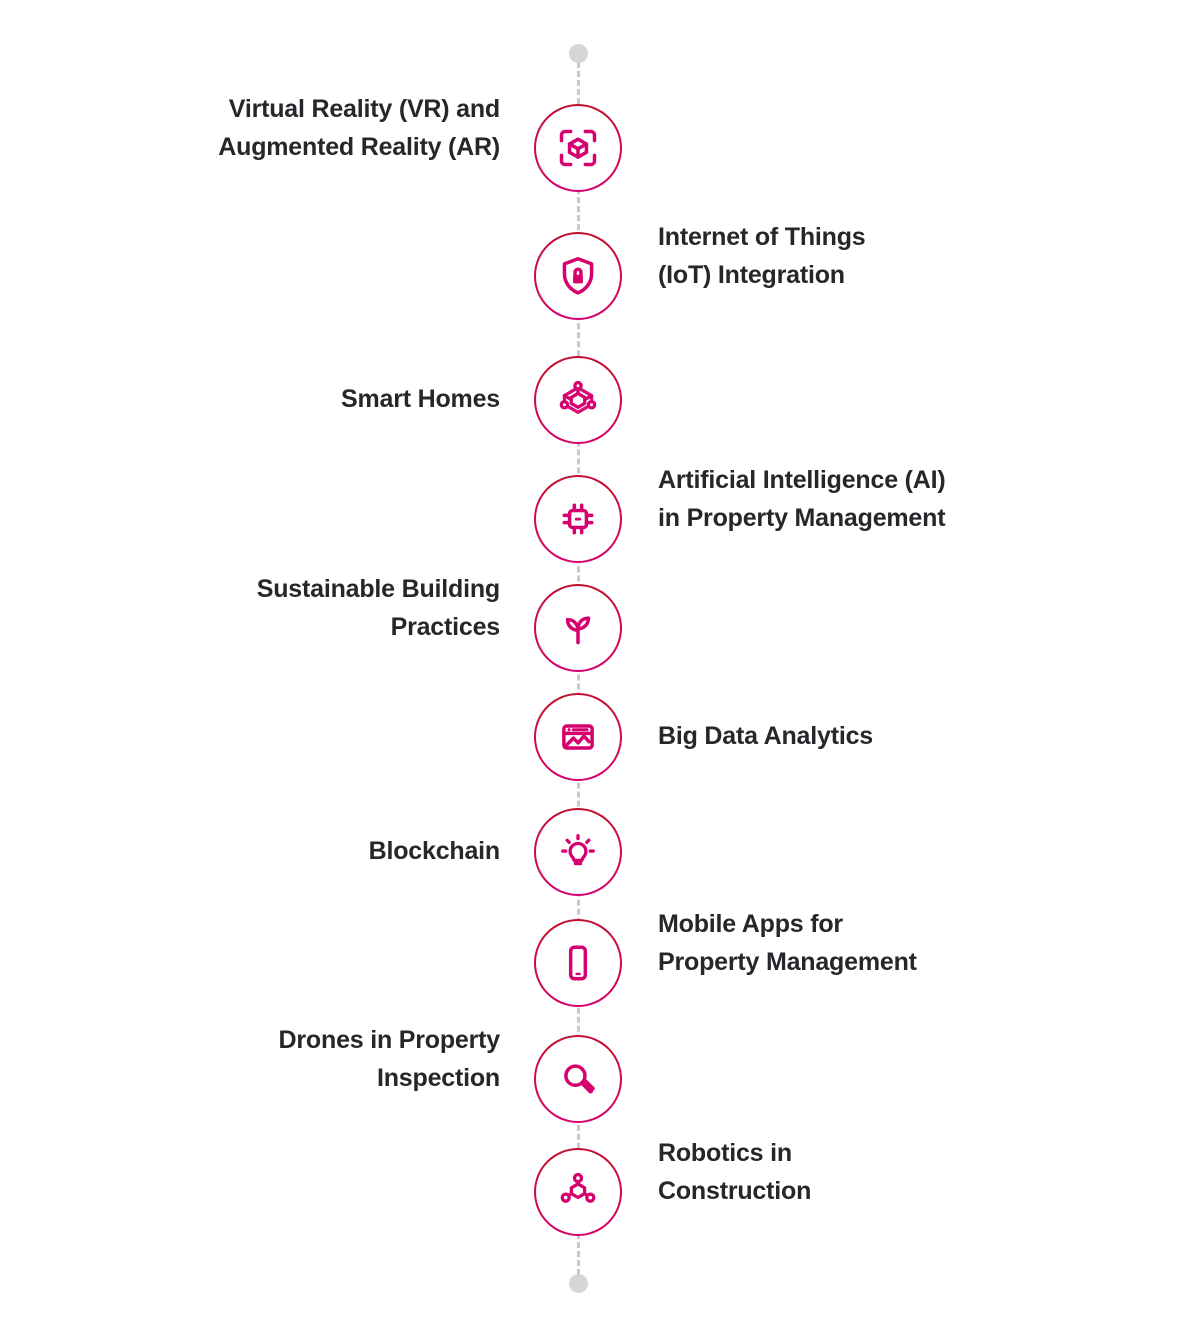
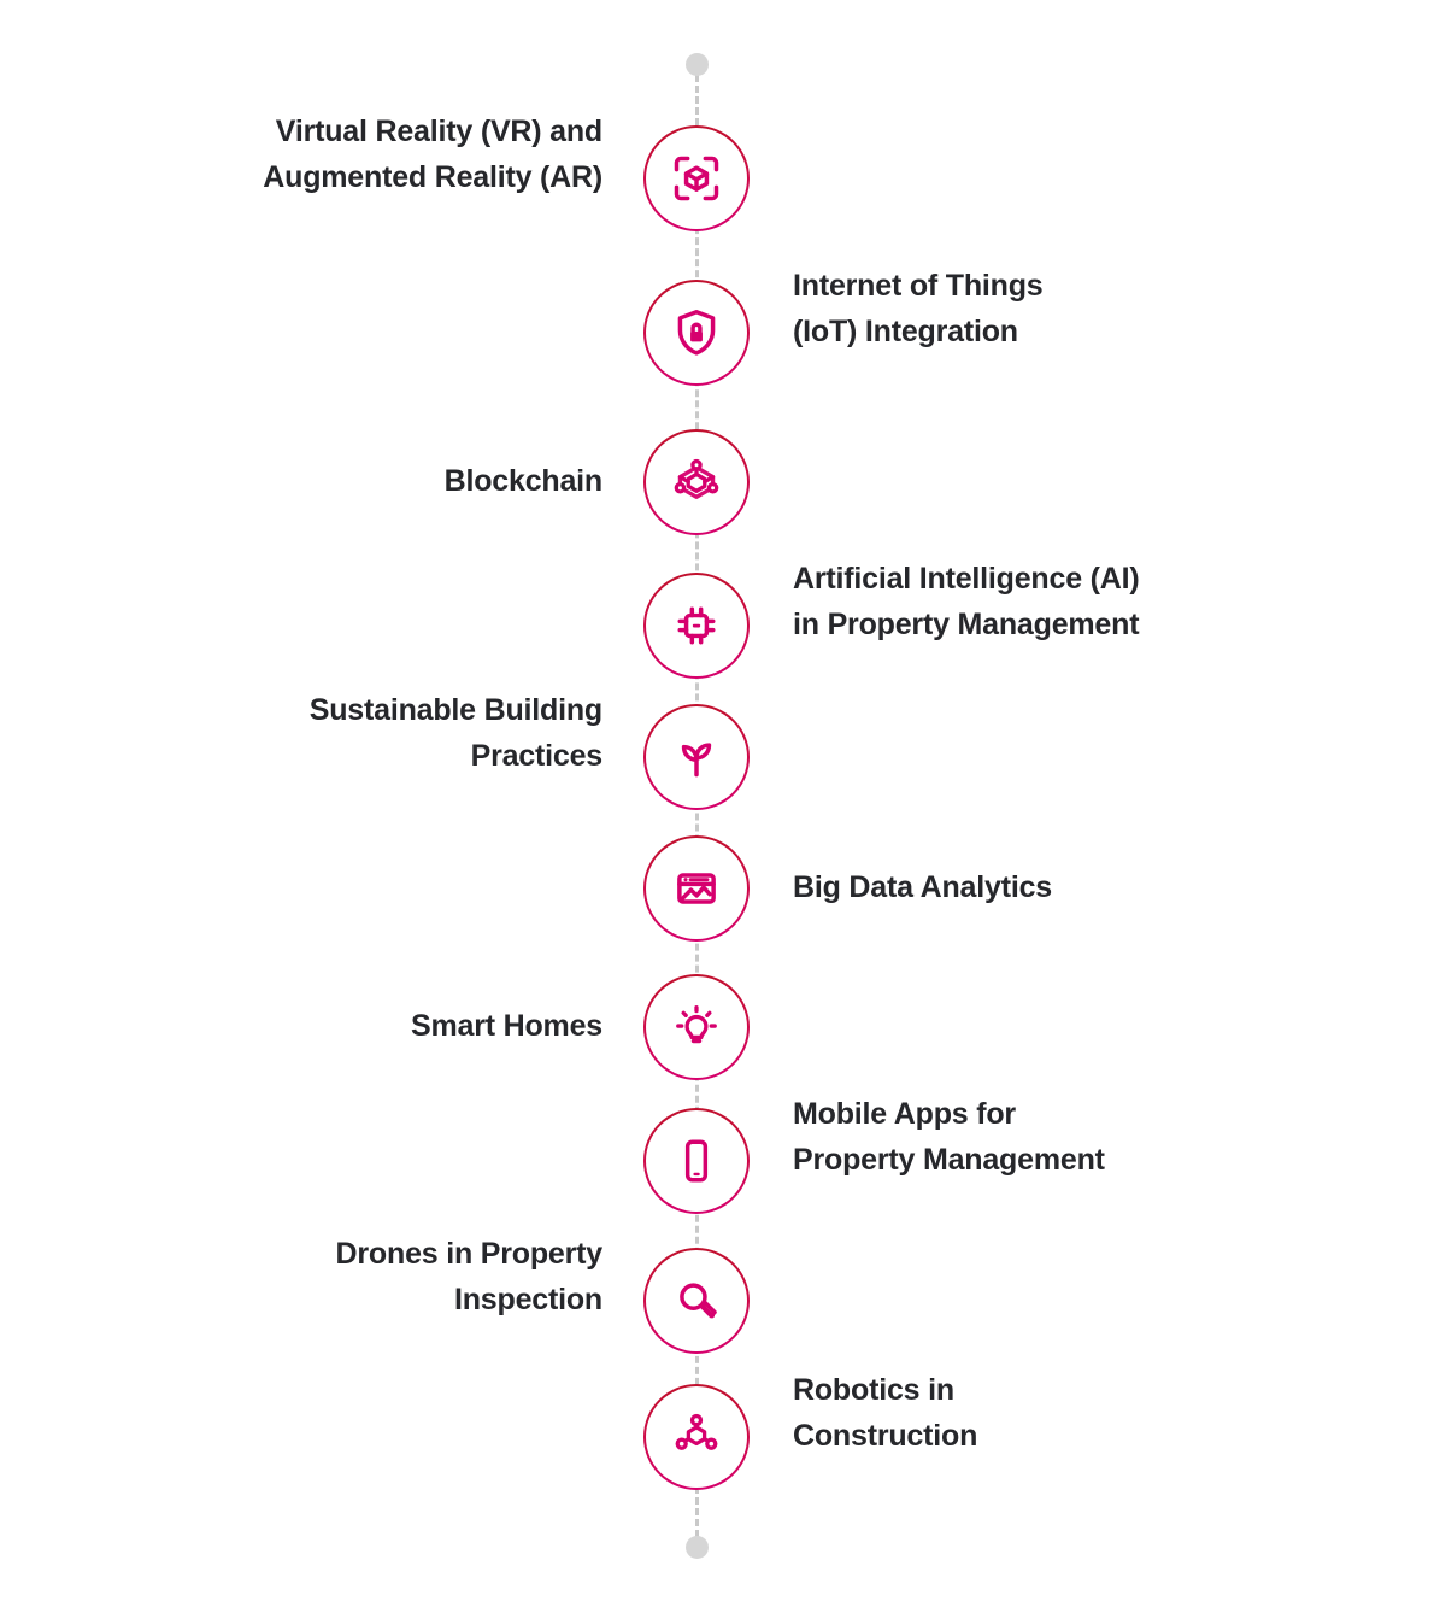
  Virtual Reality (VR) and
  Augmented Reality (AR)
  Internet of Things
  (IoT) Integration
- Smart Homes
+ Blockchain
  Artificial Intelligence (AI)
  in Property Management
  Sustainable Building
  Practices
  Big Data Analytics
- Blockchain
+ Smart Homes
  Mobile Apps for
  Property Management
  Drones in Property
  Inspection
  Robotics in
  Construction
